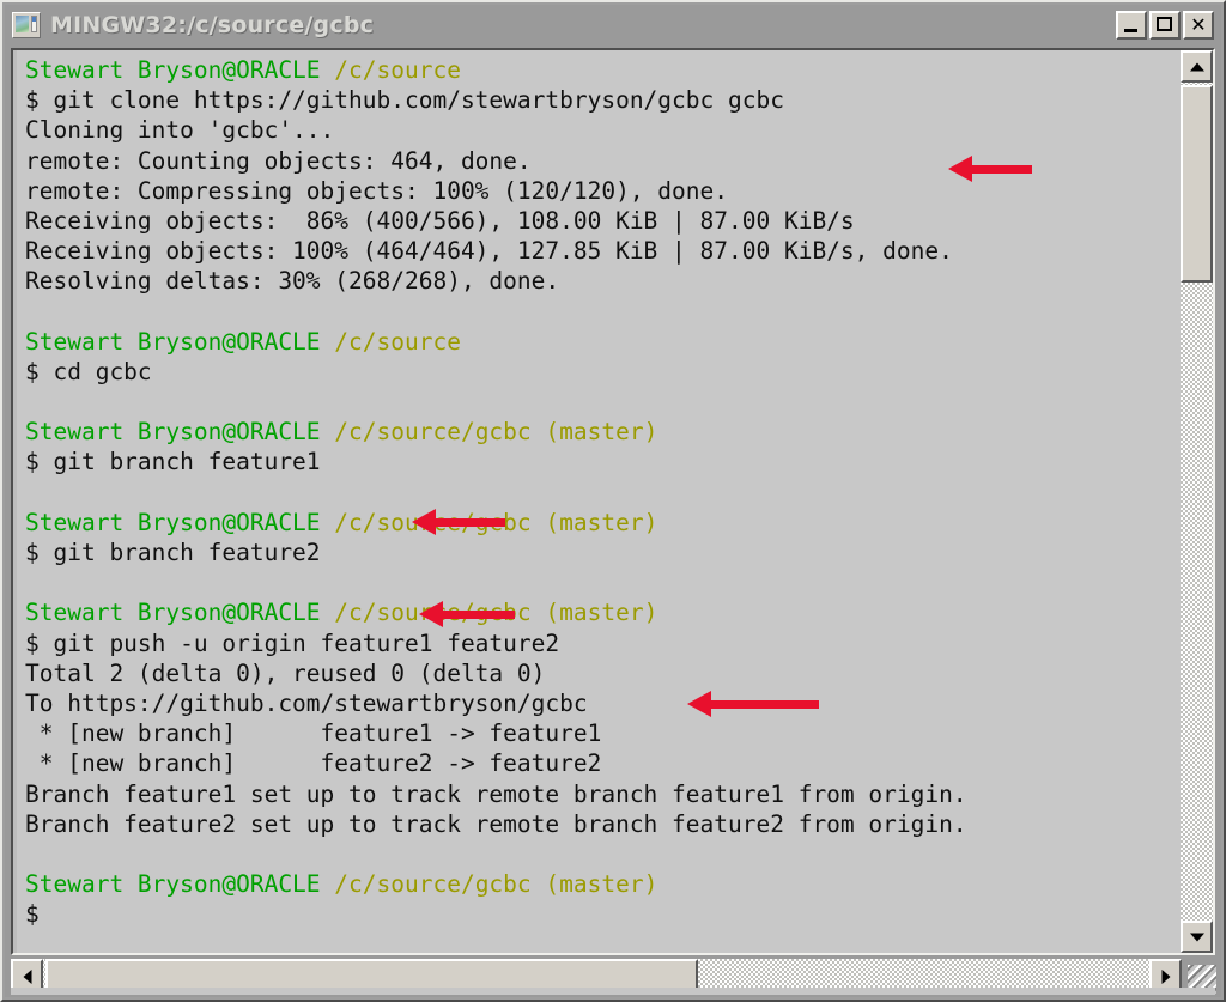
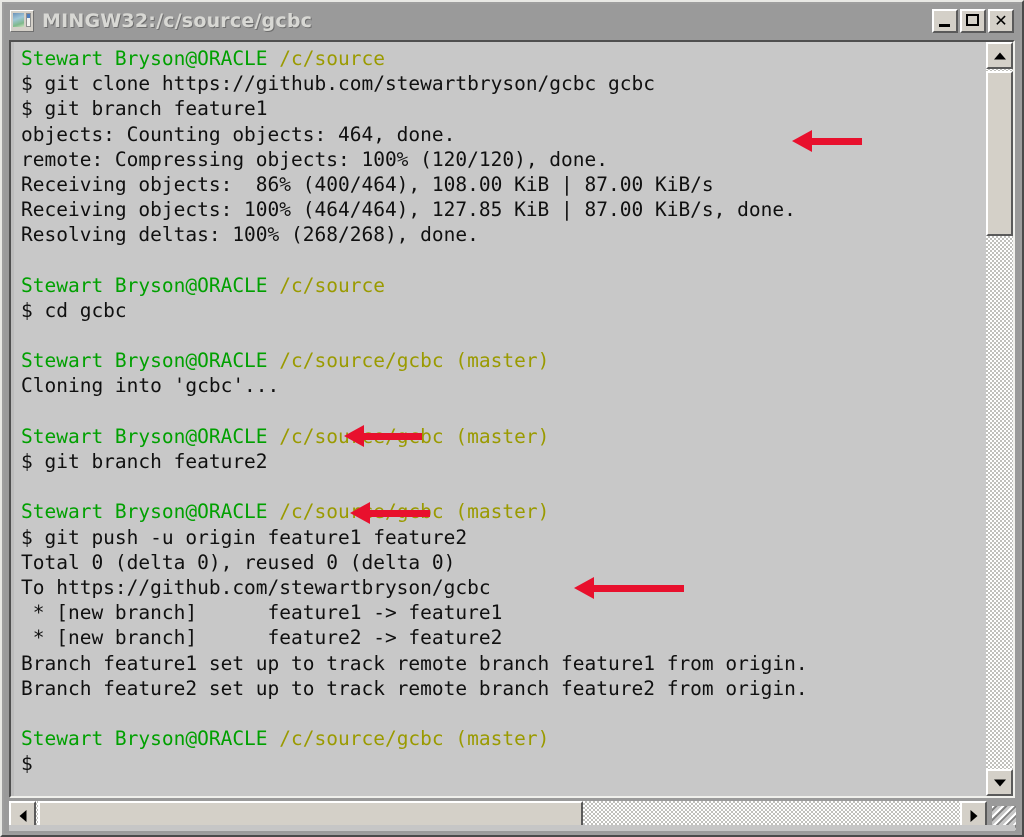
  MINGW32:/c/source/gcbc
  ✕
  Stewart Bryson@ORACLE /c/source
  $ git clone https://github.com/stewartbryson/gcbc gcbc
- Cloning into 'gcbc'...
+ $ git branch feature1
- remote: Counting objects: 464, done.
+ objects: Counting objects: 464, done.
  remote: Compressing objects: 100% (120/120), done.
- Receiving objects: 86% (400/566), 108.00 KiB | 87.00 KiB/s
+ Receiving objects: 86% (400/464), 108.00 KiB | 87.00 KiB/s
  Receiving objects: 100% (464/464), 127.85 KiB | 87.00 KiB/s, done.
- Resolving deltas: 30% (268/268), done.
+ Resolving deltas: 100% (268/268), done.
  Stewart Bryson@ORACLE /c/source
  $ cd gcbc
  Stewart Bryson@ORACLE /c/source/gcbc (master)
- $ git branch feature1
+ Cloning into 'gcbc'...
  Stewart Bryson@ORACLE /c/sourbc (master)
  $ git branch feature2
  Stewart Bryson@ORACLE /c/sourc (master)
  $ git push -u origin feature1 feature2
- Total 2 (delta 0), reused 0 (delta 0)
+ Total 0 (delta 0), reused 0 (delta 0)
  To https://github.com/stewartbryson/gcbc
  * [new branch] feature1 -> feature1
  * [new branch] feature2 -> feature2
  Branch feature1 set up to track remote branch feature1 from origin.
  Branch feature2 set up to track remote branch feature2 from origin.
  Stewart Bryson@ORACLE /c/source/gcbc (master)
  $
